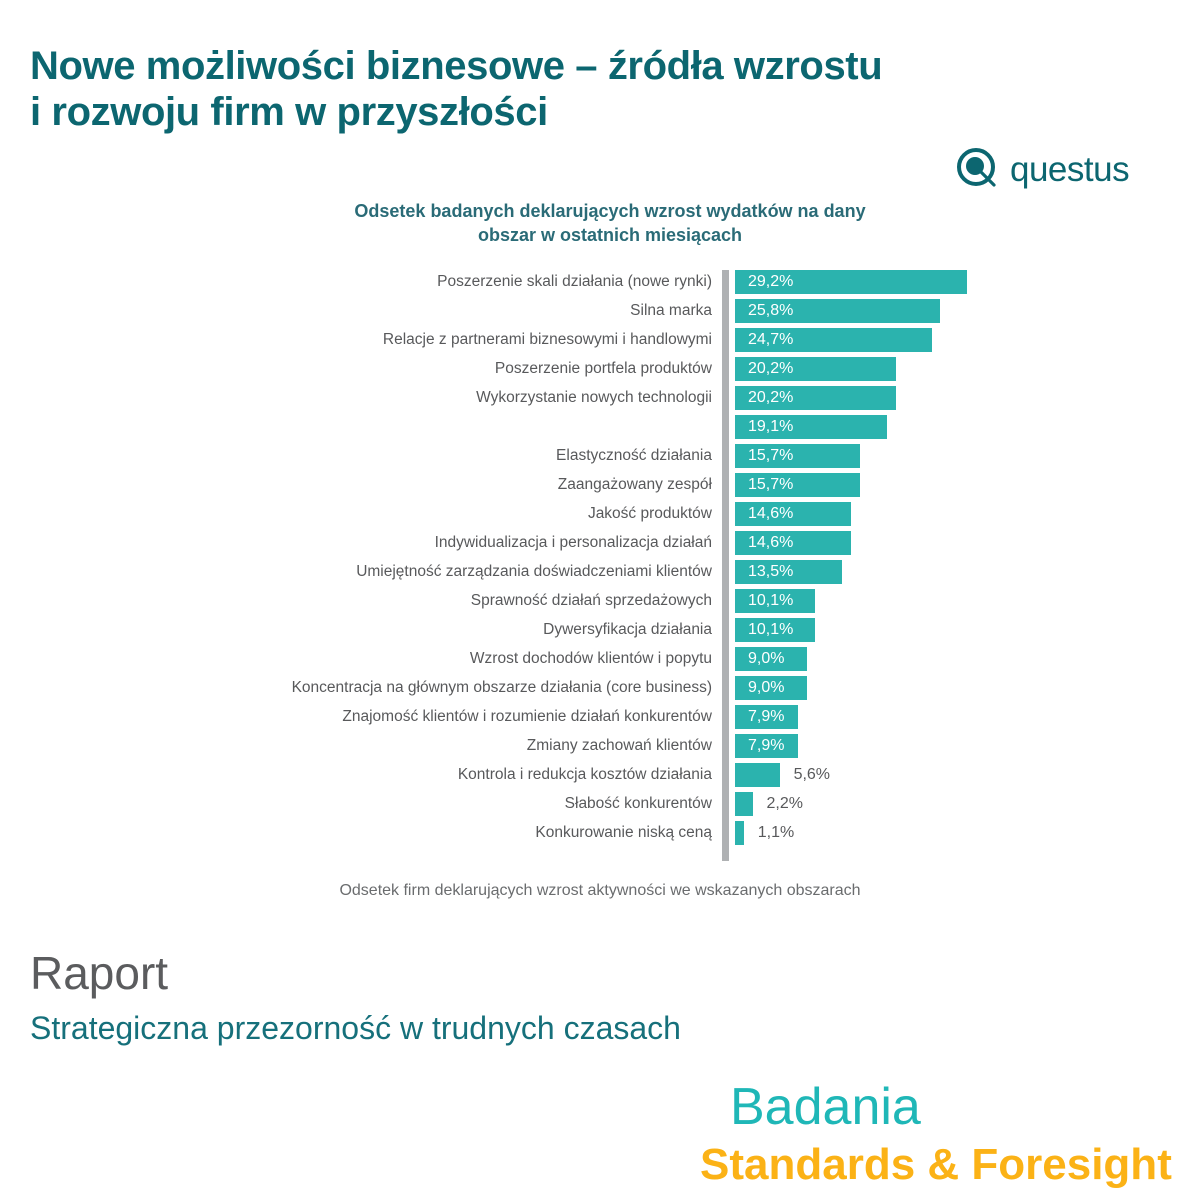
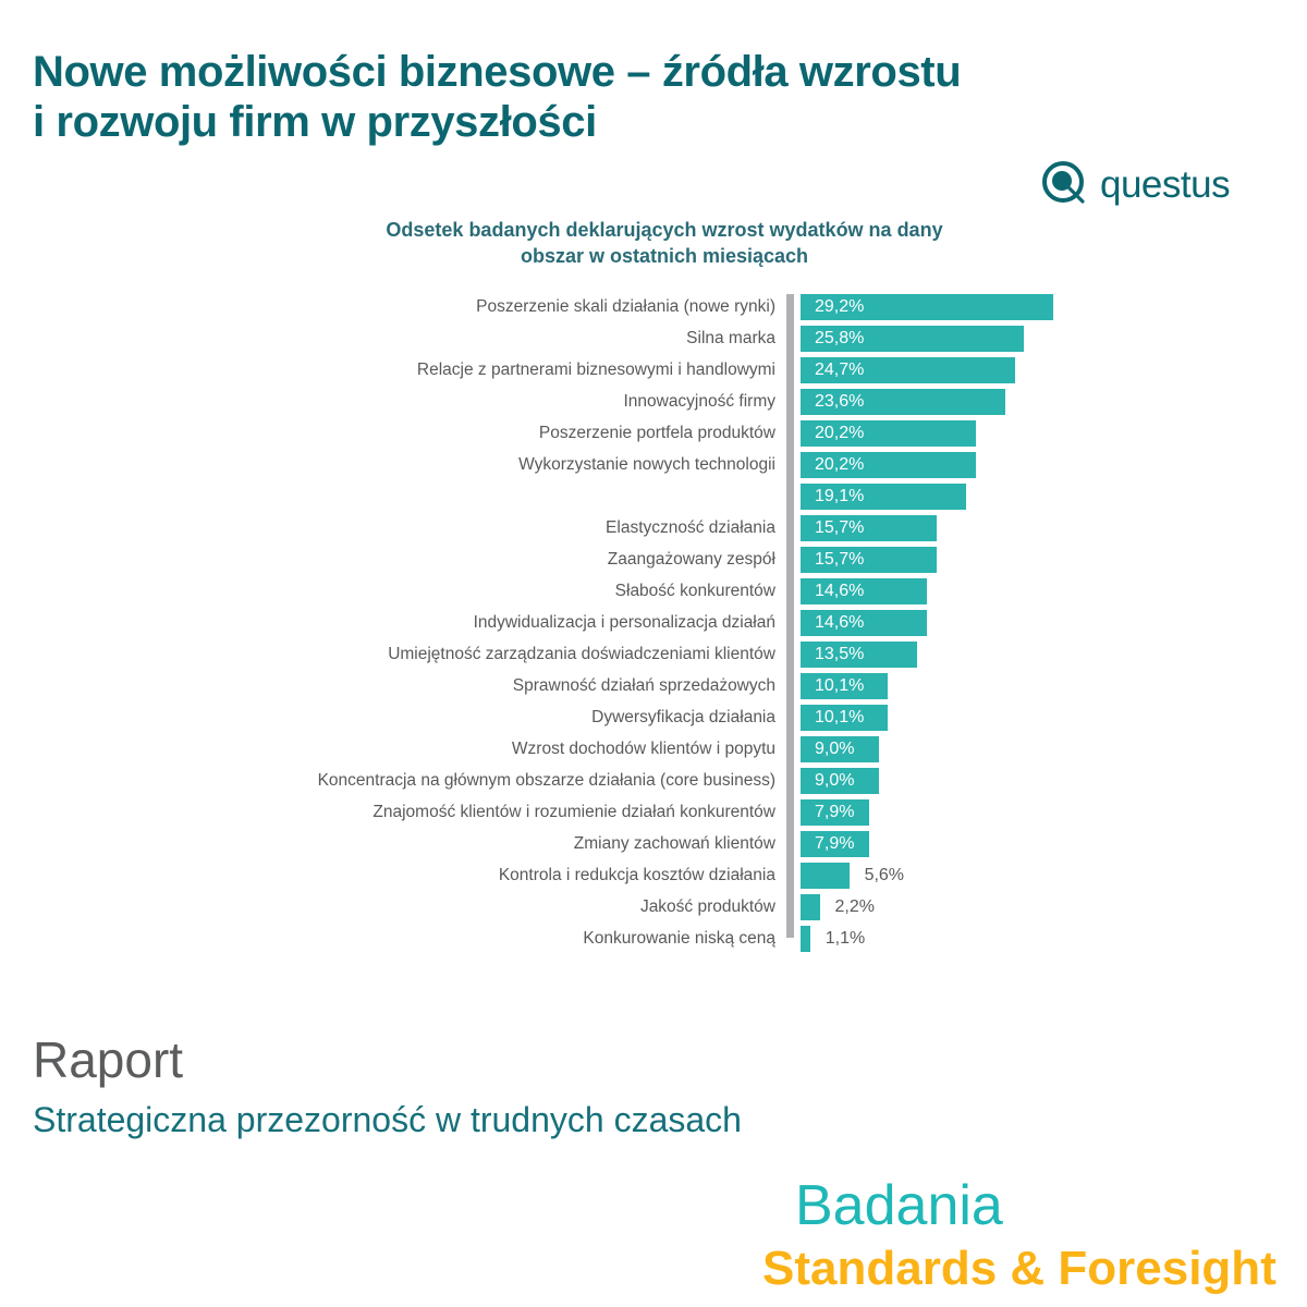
  Nowe możliwości biznesowe – źródła wzrostu
  i rozwoju firm w przyszłości
  questus
  Odsetek badanych deklarujących wzrost wydatków na dany obszar w ostatnich miesiącach
  Poszerzenie skali działania (nowe rynki)
  29,2%
  Silna marka
  25,8%
  Relacje z partnerami biznesowymi i handlowymi
  24,7%
+ Innowacyjność firmy
+ 23,6%
  Poszerzenie portfela produktów
  20,2%
  Wykorzystanie nowych technologii
  20,2%
  19,1%
  Elastyczność działania
  15,7%
  Zaangażowany zespół
  15,7%
- Jakość produktów
+ Słabość konkurentów
  14,6%
  Indywidualizacja i personalizacja działań
  14,6%
  Umiejętność zarządzania doświadczeniami klientów
  13,5%
  Sprawność działań sprzedażowych
  10,1%
  Dywersyfikacja działania
  10,1%
  Wzrost dochodów klientów i popytu
  9,0%
  Koncentracja na głównym obszarze działania (core business)
  9,0%
  Znajomość klientów i rozumienie działań konkurentów
  7,9%
  Zmiany zachowań klientów
  7,9%
  Kontrola i redukcja kosztów działania
  5,6%
- Słabość konkurentów
+ Jakość produktów
  2,2%
  Konkurowanie niską ceną
  1,1%
- Odsetek firm deklarujących wzrost aktywności we wskazanych obszarach
  Raport
  Strategiczna przezorność w trudnych czasach
  Badania
  Standards & Foresight
